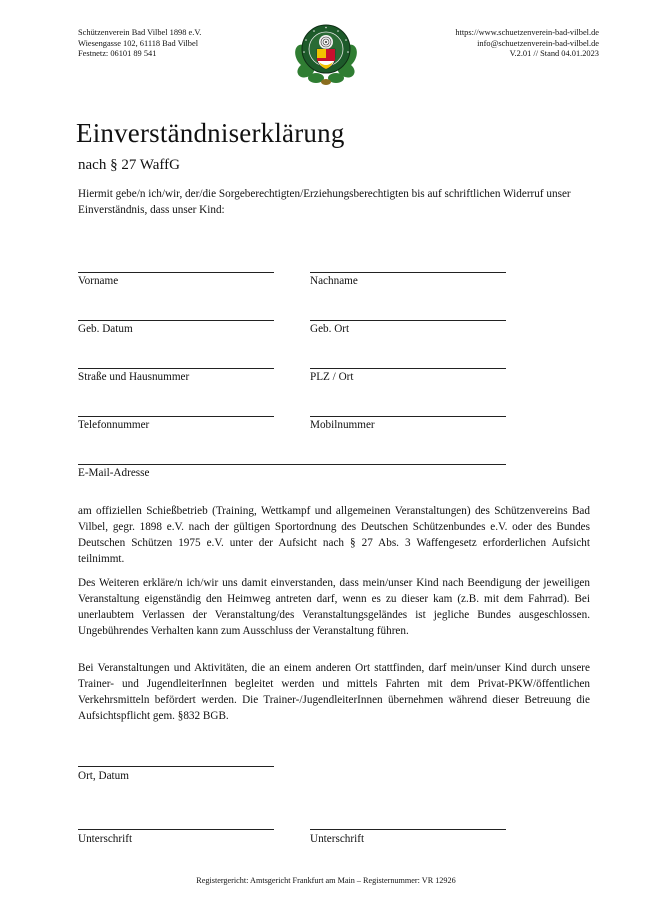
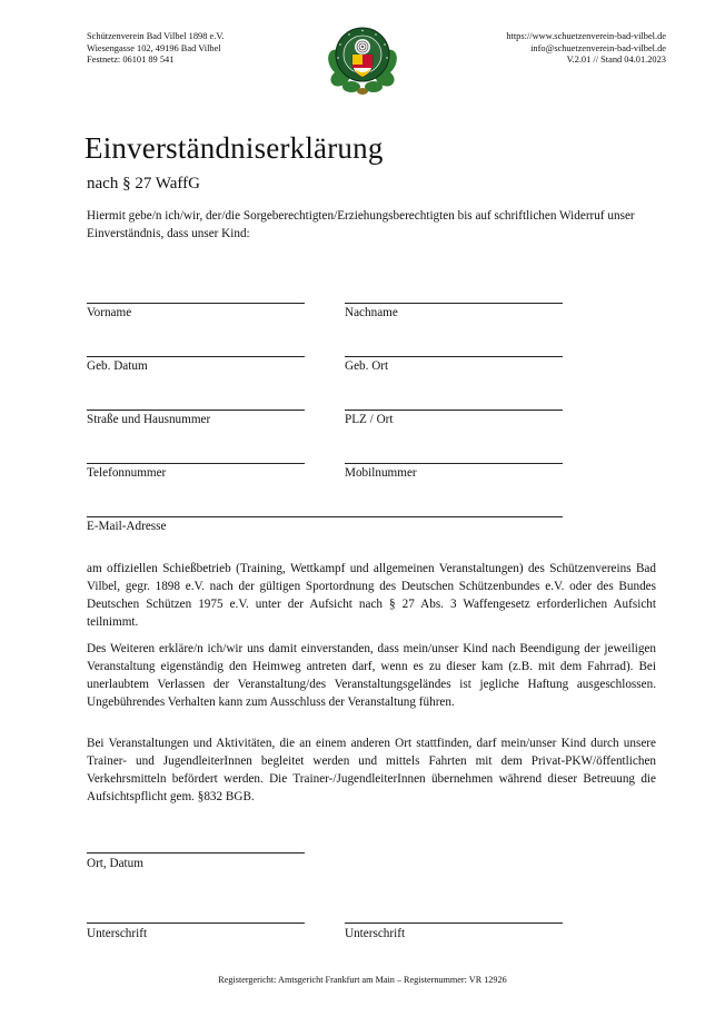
  Schützenverein Bad Vilbel 1898 e.V.
- Wiesengasse 102, 61118 Bad Vilbel
+ Wiesengasse 102, 49196 Bad Vilbel
  Festnetz: 06101 89 541
  https://www.schuetzenverein-bad-vilbel.de
  info@schuetzenverein-bad-vilbel.de
  V.2.01 // Stand 04.01.2023
  Einverständniserklärung
  nach § 27 WaffG
  Hiermit gebe/n ich/wir, der/die Sorgeberechtigten/Erziehungsberechtigten bis auf schriftlichen Widerruf unser Einverständnis, dass unser Kind:
  Vorname
  Nachname
  Geb. Datum
  Geb. Ort
  Straße und Hausnummer
  PLZ / Ort
  Telefonnummer
  Mobilnummer
  E-Mail-Adresse
  am offiziellen Schießbetrieb (Training, Wettkampf und allgemeinen Veranstaltungen) des Schützenvereins Bad Vilbel, gegr. 1898 e.V. nach der gültigen Sportordnung des Deutschen Schützenbundes e.V. oder des Bundes Deutschen Schützen 1975 e.V. unter der Aufsicht nach § 27 Abs. 3 Waffengesetz erforderlichen Aufsicht teilnimmt.
- Des Weiteren erkläre/n ich/wir uns damit einverstanden, dass mein/unser Kind nach Beendigung der jeweiligen Veranstaltung eigenständig den Heimweg antreten darf, wenn es zu dieser kam (z.B. mit dem Fahrrad). Bei unerlaubtem Verlassen der Veranstaltung/des Veranstaltungsgeländes ist jegliche Bundes ausgeschlossen. Ungebührendes Verhalten kann zum Ausschluss der Veranstaltung führen.
+ Des Weiteren erkläre/n ich/wir uns damit einverstanden, dass mein/unser Kind nach Beendigung der jeweiligen Veranstaltung eigenständig den Heimweg antreten darf, wenn es zu dieser kam (z.B. mit dem Fahrrad). Bei unerlaubtem Verlassen der Veranstaltung/des Veranstaltungsgeländes ist jegliche Haftung ausgeschlossen. Ungebührendes Verhalten kann zum Ausschluss der Veranstaltung führen.
  Bei Veranstaltungen und Aktivitäten, die an einem anderen Ort stattfinden, darf mein/unser Kind durch unsere Trainer- und JugendleiterInnen begleitet werden und mittels Fahrten mit dem Privat-PKW/öffentlichen Verkehrsmitteln befördert werden. Die Trainer-/JugendleiterInnen übernehmen während dieser Betreuung die Aufsichtspflicht gem. §832 BGB.
  Ort, Datum
  Unterschrift
  Unterschrift
  Registergericht: Amtsgericht Frankfurt am Main – Registernummer: VR 12926
